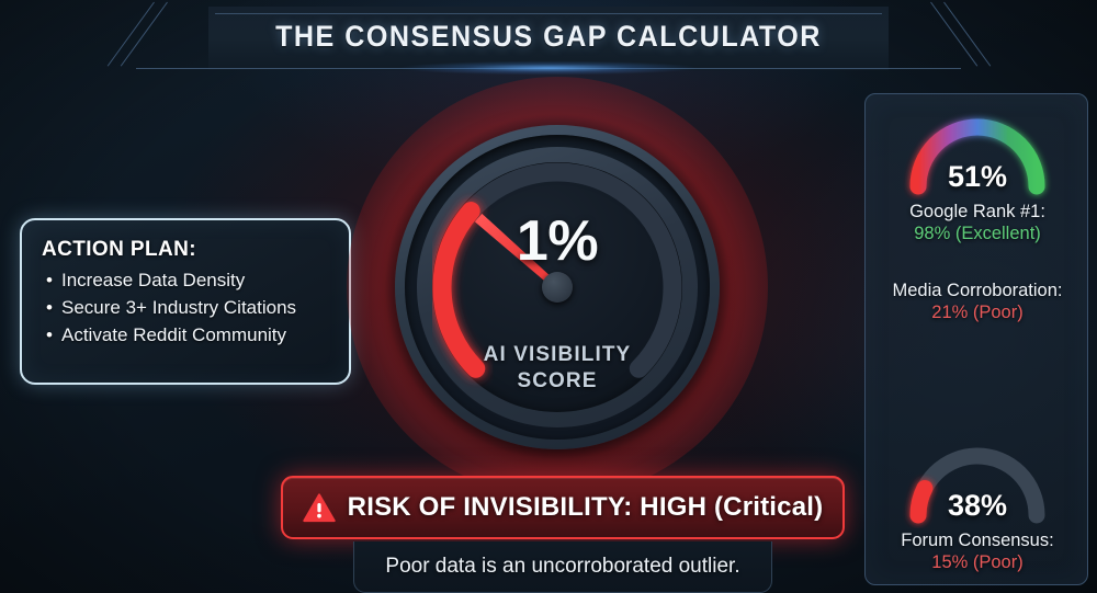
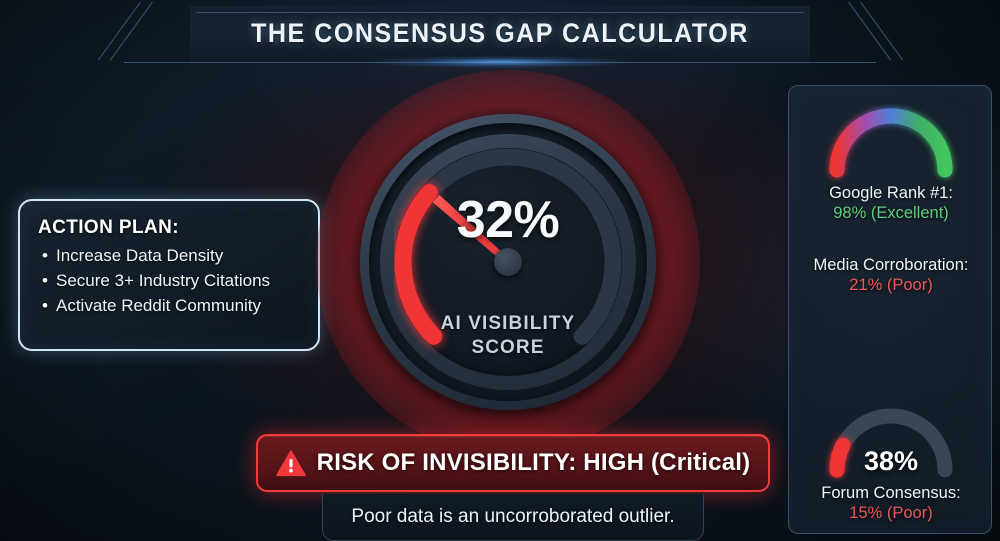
  THE CONSENSUS GAP CALCULATOR
  ACTION PLAN:
  Increase Data Density
  Secure 3+ Industry Citations
  Activate Reddit Community
- 1%
+ 32%
  AI VISIBILITY
  SCORE
  RISK OF INVISIBILITY: HIGH (Critical)
  Poor data is an uncorroborated outlier.
- 51%
  Google Rank #1:
  98% (Excellent)
  Media Corroboration:
  21% (Poor)
  38%
  Forum Consensus:
  15% (Poor)
